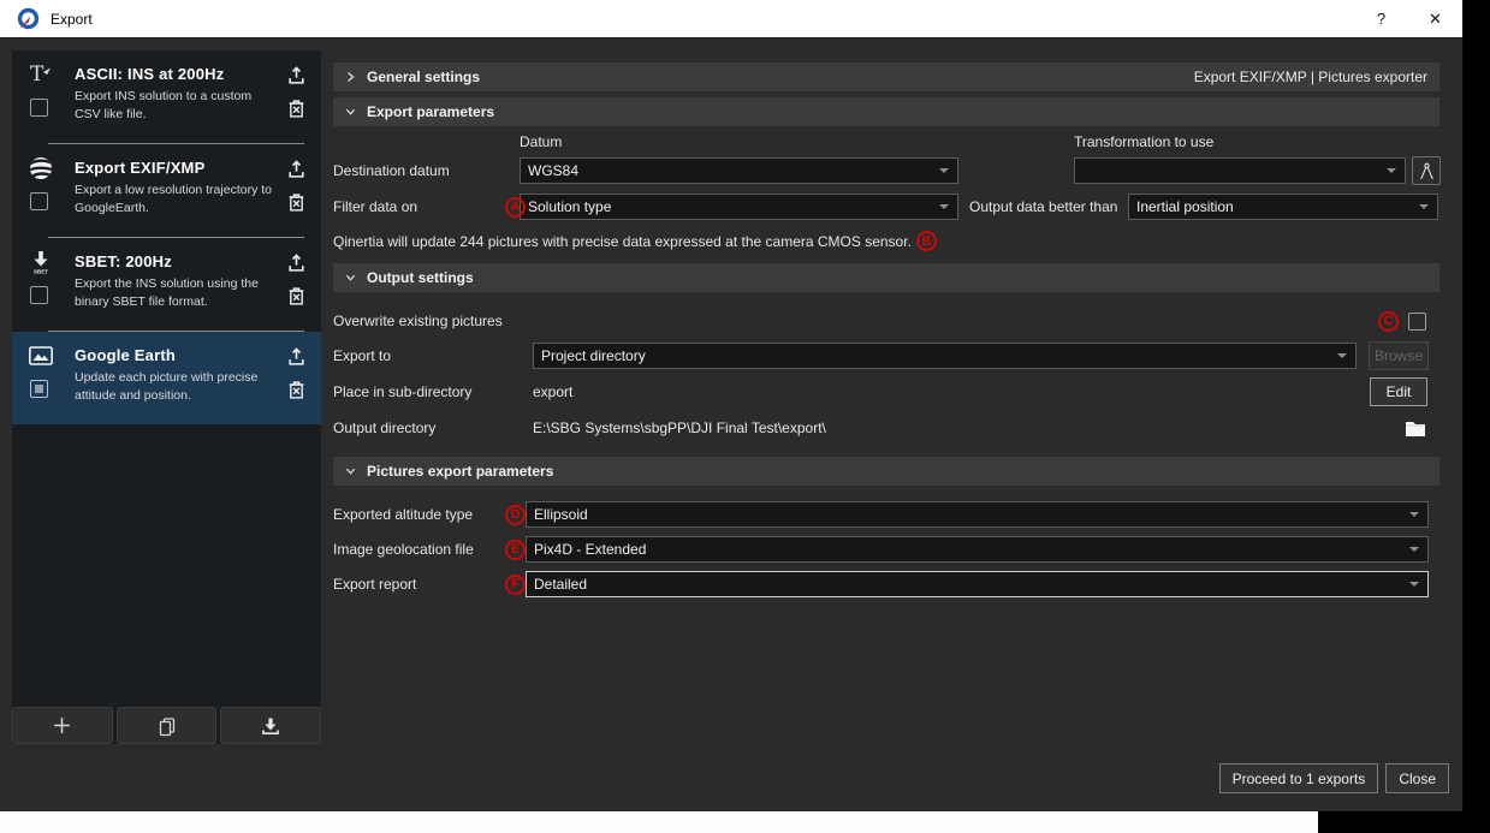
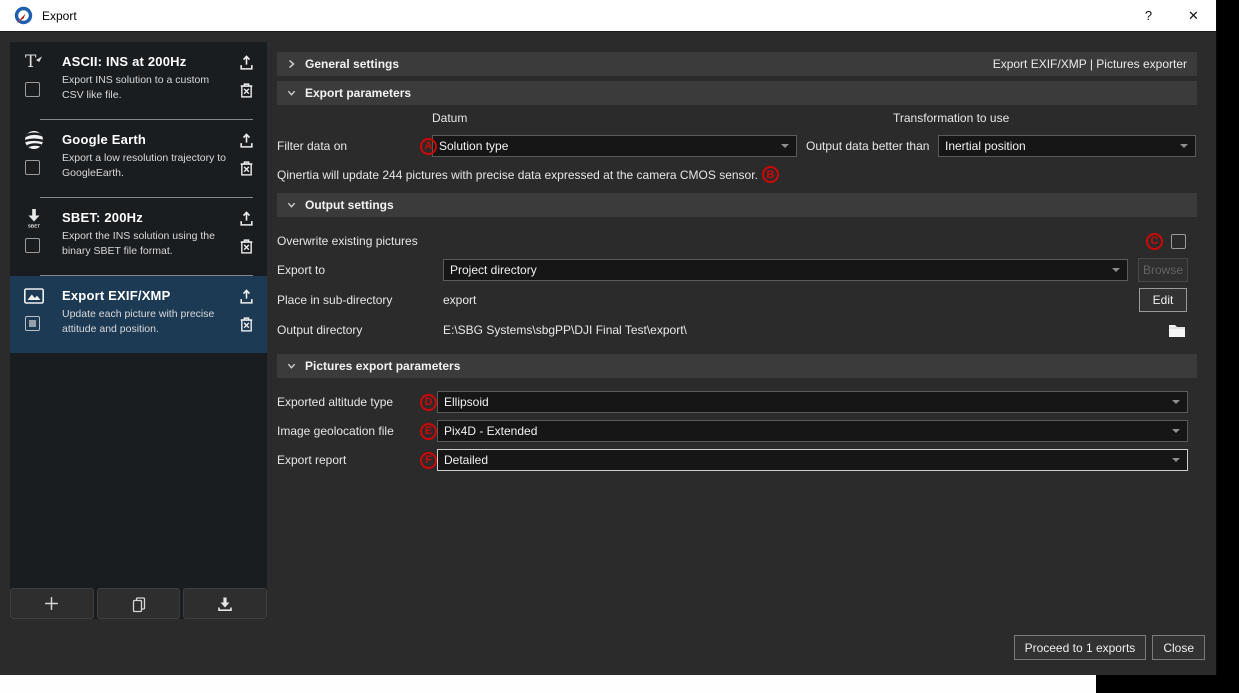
  Export
  ?
  ✕
  T
  ASCII: INS at 200Hz
  Export INS solution to a custom CSV like file.
- Export EXIF/XMP
+ Google Earth
  Export a low resolution trajectory to GoogleEarth.
  SBET: 200Hz
  Export the INS solution using the binary SBET file format.
- Google Earth
+ Export EXIF/XMP
  Update each picture with precise attitude and position.
  General settings
  Export EXIF/XMP | Pictures exporter
  Export parameters
  Datum
  Transformation to use
- Destination datum
- WGS84
  Filter data on
  A
  Solution type
  Output data better than
  Inertial position
  Qinertia will update 244 pictures with precise data expressed at the camera CMOS sensor.
  B
  Output settings
  Overwrite existing pictures
  C
  Export to
  Project directory
  Browse
  Place in sub-directory
  export
  Edit
  Output directory
  E:\SBG Systems\sbgPP\DJI Final Test\export\
  Pictures export parameters
  Exported altitude type
  D
  Ellipsoid
  Image geolocation file
  E
  Pix4D - Extended
  Export report
  F
  Detailed
  Proceed to 1 exports
  Close
